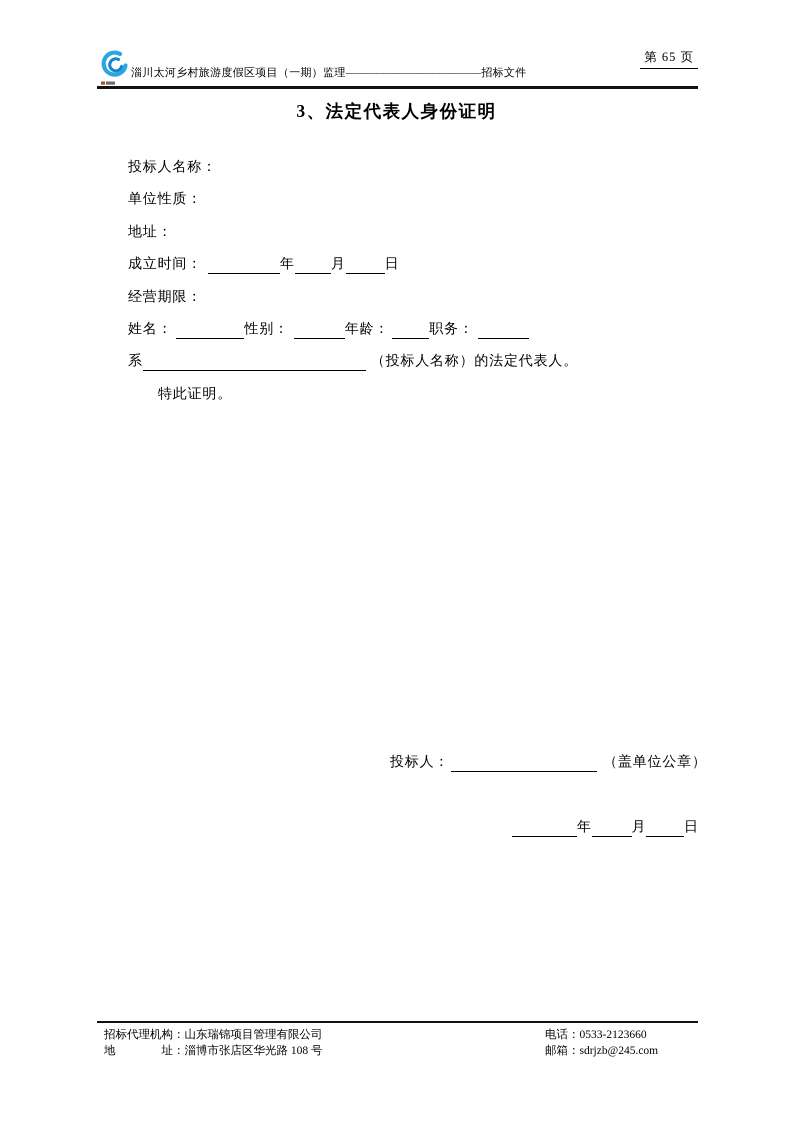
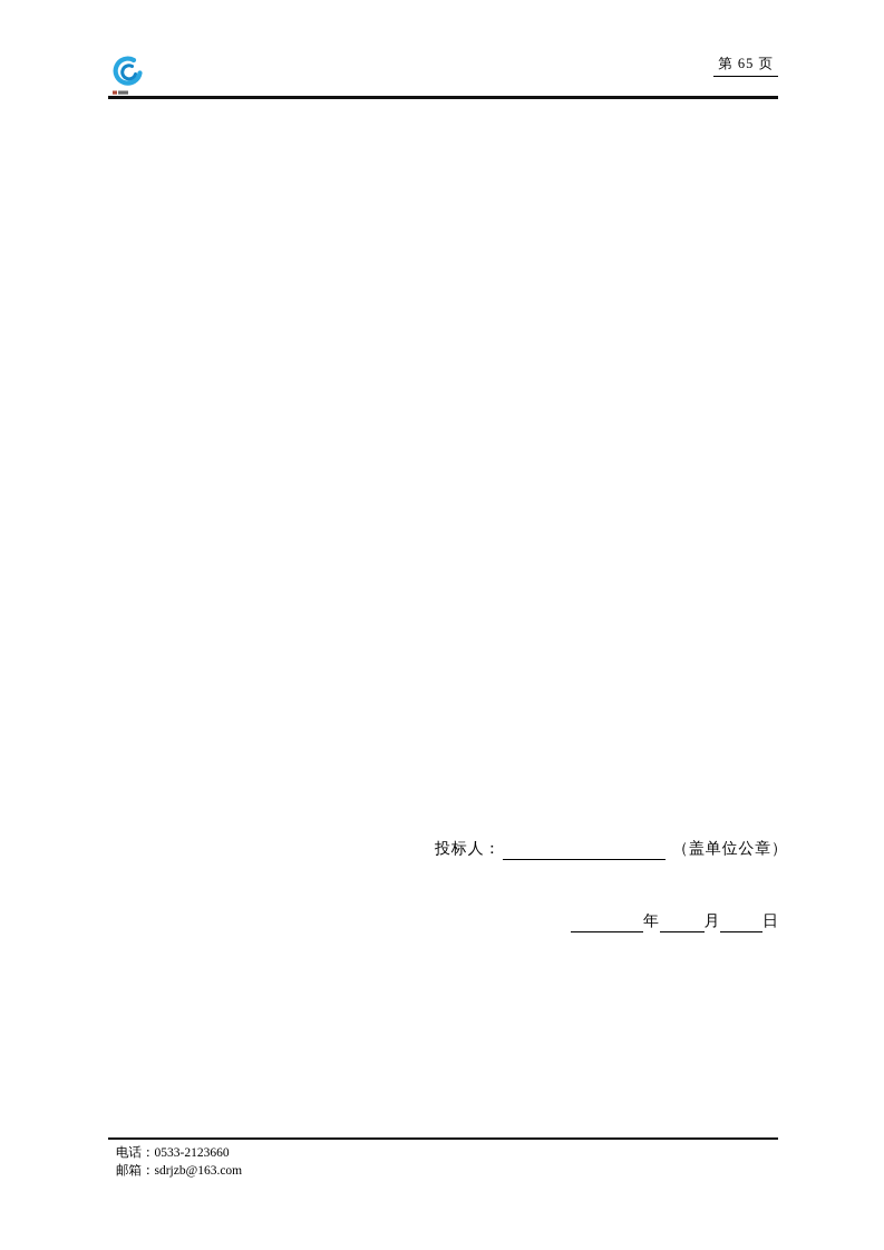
- 淄川太河乡村旅游度假区项目（一期）监理————————————招标文件
  第 65 页
- 3、法定代表人身份证明
- 投标人名称：
- 单位性质：
- 地址：
- 成立时间： 年 月 日
- 经营期限：
- 姓名： 性别： 年龄： 职务：
- 系 （投标人名称）的法定代表人。
- 特此证明。
  投标人： （盖单位公章）
  年 月 日
- 招标代理机构：山东瑞锦项目管理有限公司
  电话：0533-2123660
- 地 址：淄博市张店区华光路 108 号
- 邮箱：sdrjzb@245.com
+ 邮箱：sdrjzb@163.com
